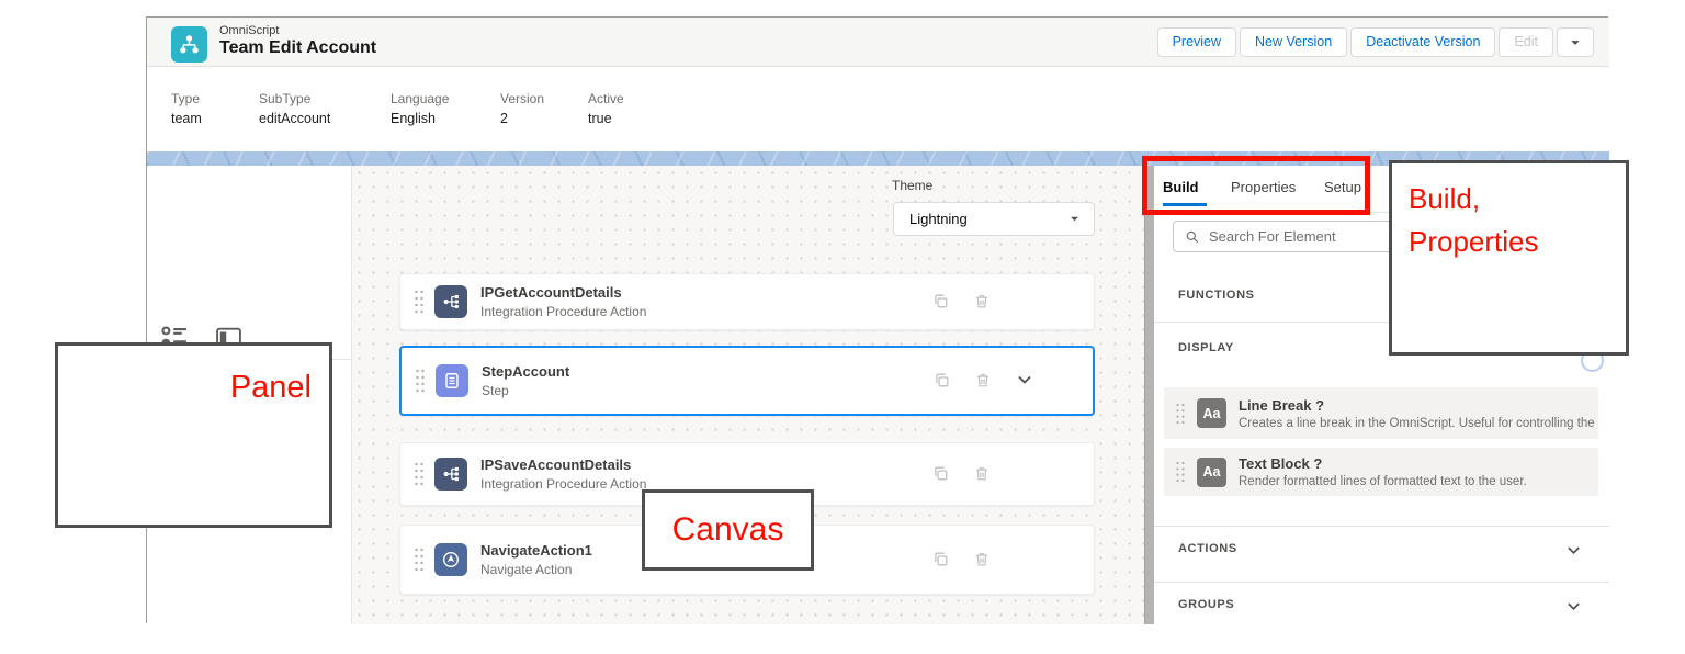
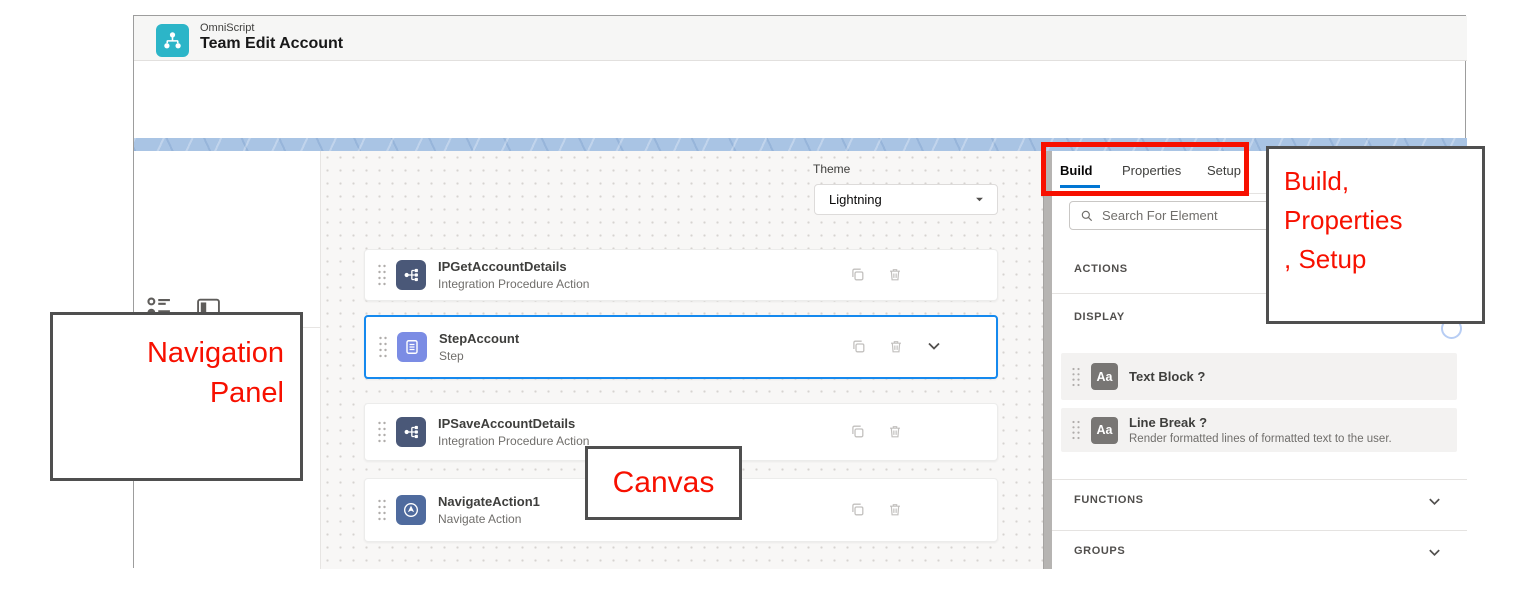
  OmniScript
  Team Edit Account
- Preview
- New Version
- Deactivate Version
- Edit
- Type
- team
- SubType
- editAccount
- Language
- English
- Version
- 2
- Active
- true
  Theme
  Lightning
  IPGetAccountDetails
  Integration Procedure Action
  StepAccount
  Step
  IPSaveAccountDetails
  Integration Procedure Action
  NavigateAction1
  Navigate Action
  Build
  Properties
  Setup
  Search For Element
- FUNCTIONS
+ ACTIONS
  DISPLAY
  Aa
- Line Break ?
+ Text Block ?
- Creates a line break in the OmniScript. Useful for controlling the
  Aa
- Text Block ?
+ Line Break ?
  Render formatted lines of formatted text to the user.
- ACTIONS
+ FUNCTIONS
  GROUPS
  Build,
  Properties
+ , Setup
+ Navigation
  Panel
  Canvas
